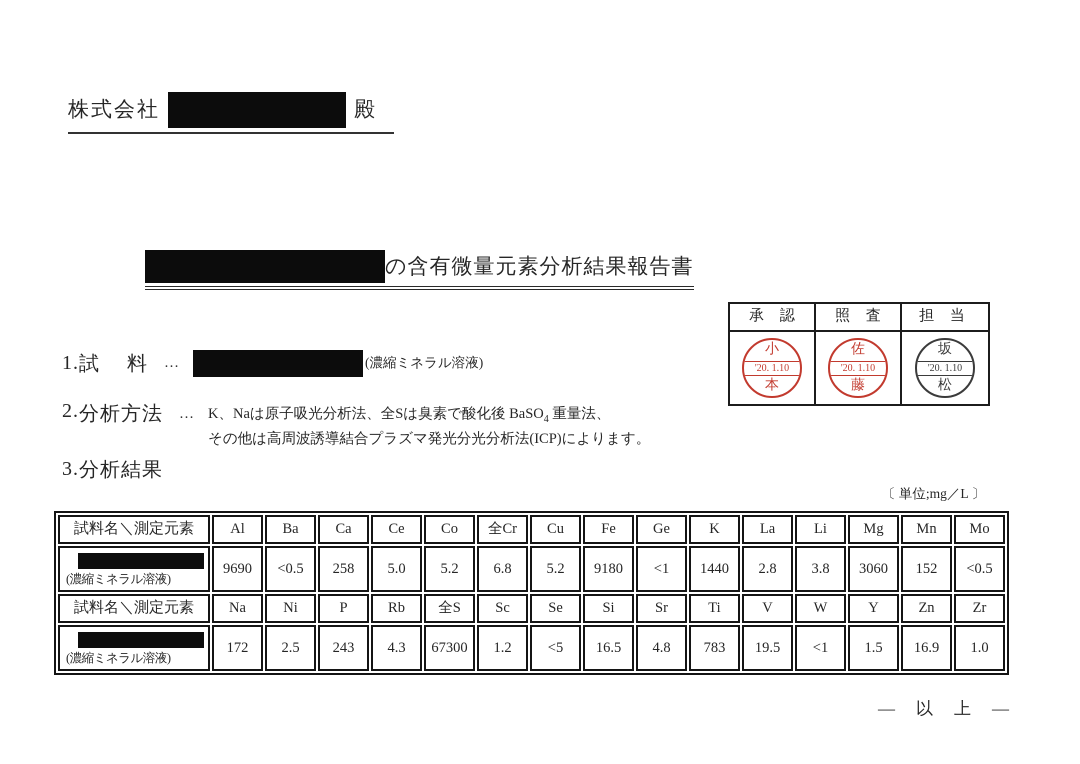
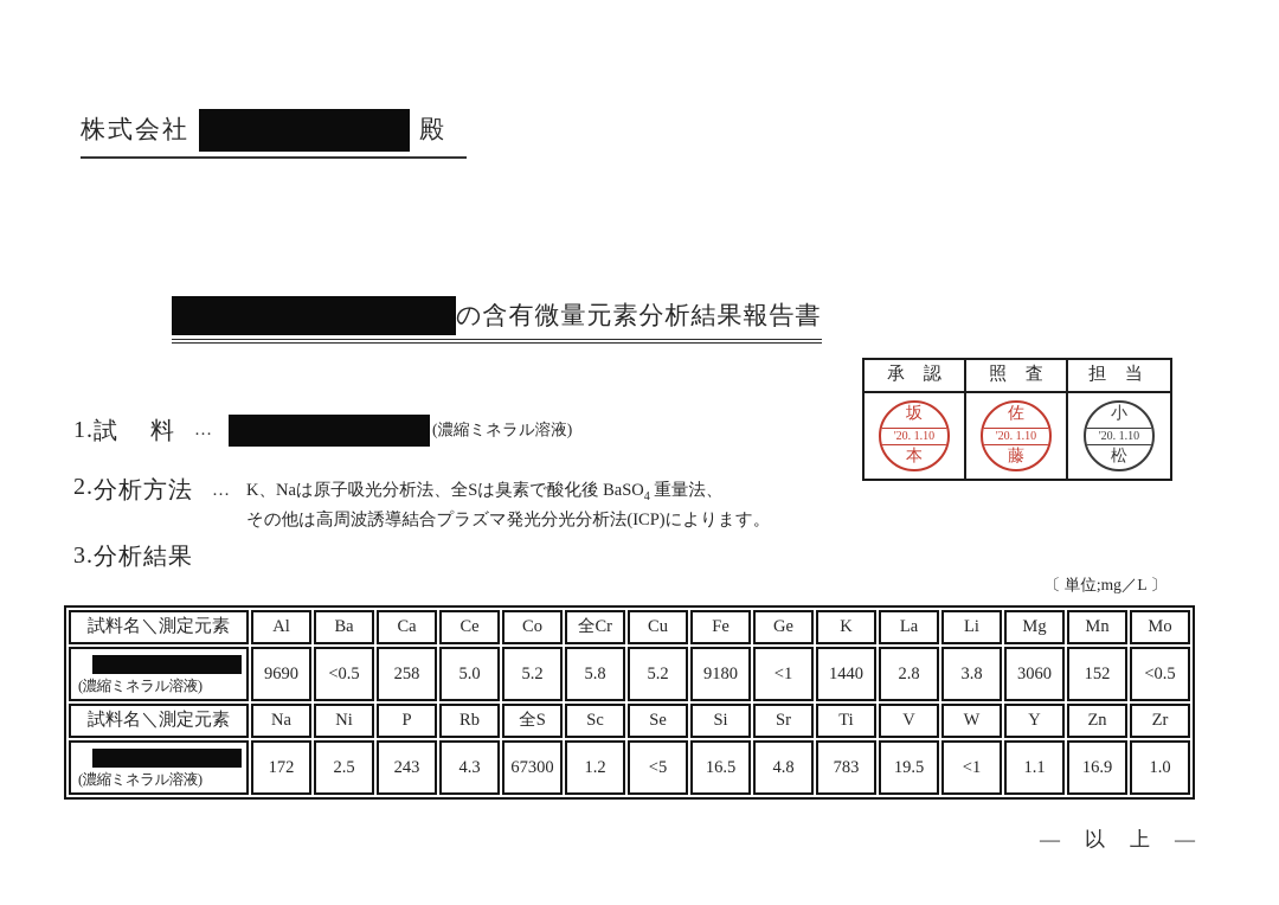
  株式会社
  殿
  の含有微量元素分析結果報告書
  承 認
  照 査
  担 当
- 小
+ 坂
  '20. 1.10
  本
  佐
  '20. 1.10
  藤
- 坂
+ 小
  '20. 1.10
  松
  1.
  試 料
  …
  (濃縮ミネラル溶液)
  2.
  分析方法
  …
  K、Naは原子吸光分析法、全Sは臭素で酸化後 BaSO4 重量法、
  その他は高周波誘導結合プラズマ発光分光分析法(ICP)によります。
  3.
  分析結果
  〔 単位;mg／L 〕
  試料名＼測定元素	Al	Ba	Ca	Ce	Co	全Cr	Cu	Fe	Ge	K	La	Li	Mg	Mn	Mo
- (濃縮ミネラル溶液)	9690	<0.5	258	5.0	5.2	6.8	5.2	9180	<1	1440	2.8	3.8	3060	152	<0.5
+ (濃縮ミネラル溶液)	9690	<0.5	258	5.0	5.2	5.8	5.2	9180	<1	1440	2.8	3.8	3060	152	<0.5
  試料名＼測定元素	Na	Ni	P	Rb	全S	Sc	Se	Si	Sr	Ti	V	W	Y	Zn	Zr
- (濃縮ミネラル溶液)	172	2.5	243	4.3	67300	1.2	<5	16.5	4.8	783	19.5	<1	1.5	16.9	1.0
+ (濃縮ミネラル溶液)	172	2.5	243	4.3	67300	1.2	<5	16.5	4.8	783	19.5	<1	1.1	16.9	1.0
  ― 以 上 ―
